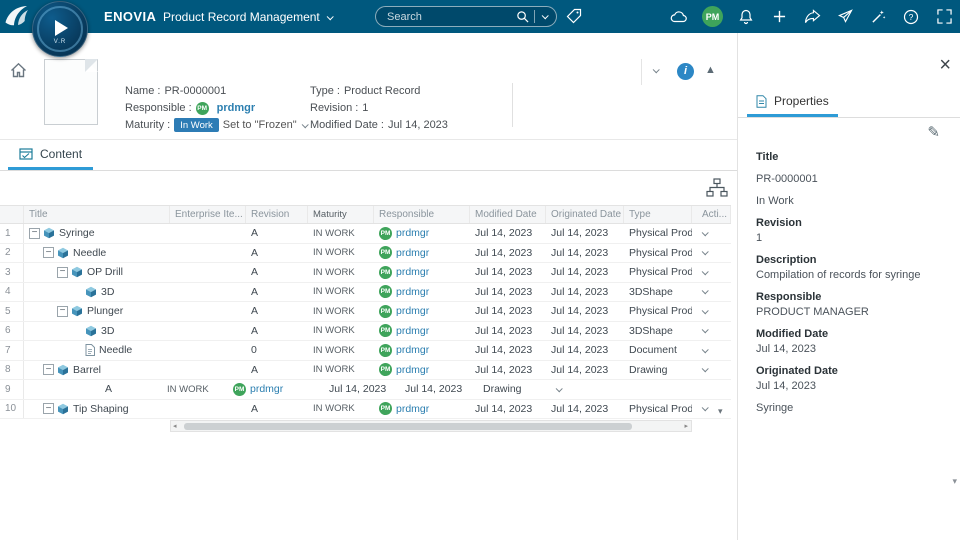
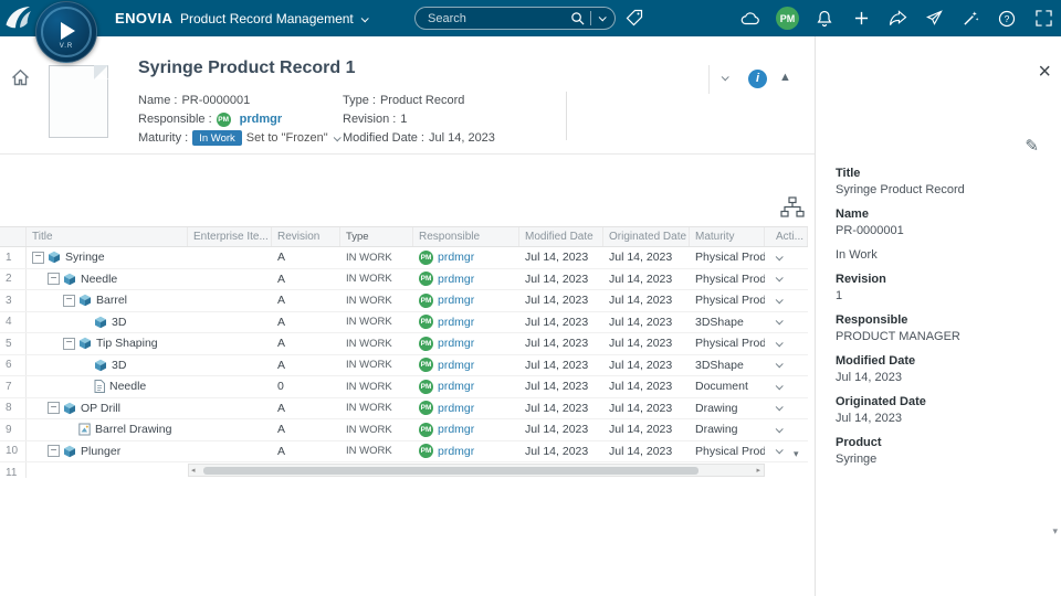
  ENOVIA
  Product Record Management
  Search
  PM
  ?
+ Syringe Product Record 1
  Name :
  PR-0000001
  Responsible :
  prdmgr
  Maturity :
  In Work
  Set to "Frozen"
  Type :
  Product Record
  Revision :
  1
  Modified Date :
  Jul 14, 2023
  i
  ▲
- Content
  Title
  Enterprise Ite...
  Revision
- Maturity
+ Type
  Responsible
  Modified Date
  Originated Date
- Type
+ Maturity
  Acti...
  1
  −
  Syringe
  A
  IN WORK
  prdmgr
  Jul 14, 2023
  Jul 14, 2023
  Physical Prod
  2
  −
  Needle
  A
  IN WORK
  prdmgr
  Jul 14, 2023
  Jul 14, 2023
  Physical Prod
  3
  −
- OP Drill
+ Barrel
  A
  IN WORK
  prdmgr
  Jul 14, 2023
  Jul 14, 2023
  Physical Prod
  4
  3D
  A
  IN WORK
  prdmgr
  Jul 14, 2023
  Jul 14, 2023
  3DShape
  5
  −
- Plunger
+ Tip Shaping
  A
  IN WORK
  prdmgr
  Jul 14, 2023
  Jul 14, 2023
  Physical Prod
  6
  3D
  A
  IN WORK
  prdmgr
  Jul 14, 2023
  Jul 14, 2023
  3DShape
  7
  Needle
  0
  IN WORK
  prdmgr
  Jul 14, 2023
  Jul 14, 2023
  Document
  8
  −
- Barrel
+ OP Drill
  A
  IN WORK
  prdmgr
  Jul 14, 2023
  Jul 14, 2023
  Drawing
  9
+ Barrel Drawing
  A
  IN WORK
  prdmgr
  Jul 14, 2023
  Jul 14, 2023
  Drawing
  10
  −
- Tip Shaping
+ Plunger
  A
  IN WORK
  prdmgr
  Jul 14, 2023
  Jul 14, 2023
  Physical Prod
+ 11
  ▾
  ×
- Properties
  ✎
  Title
+ Syringe Product Record
+ Name
  PR-0000001
  In Work
  Revision
  1
- Description
- Compilation of records for syringe
  Responsible
  PRODUCT MANAGER
  Modified Date
  Jul 14, 2023
  Originated Date
  Jul 14, 2023
+ Product
  Syringe
  ▾
